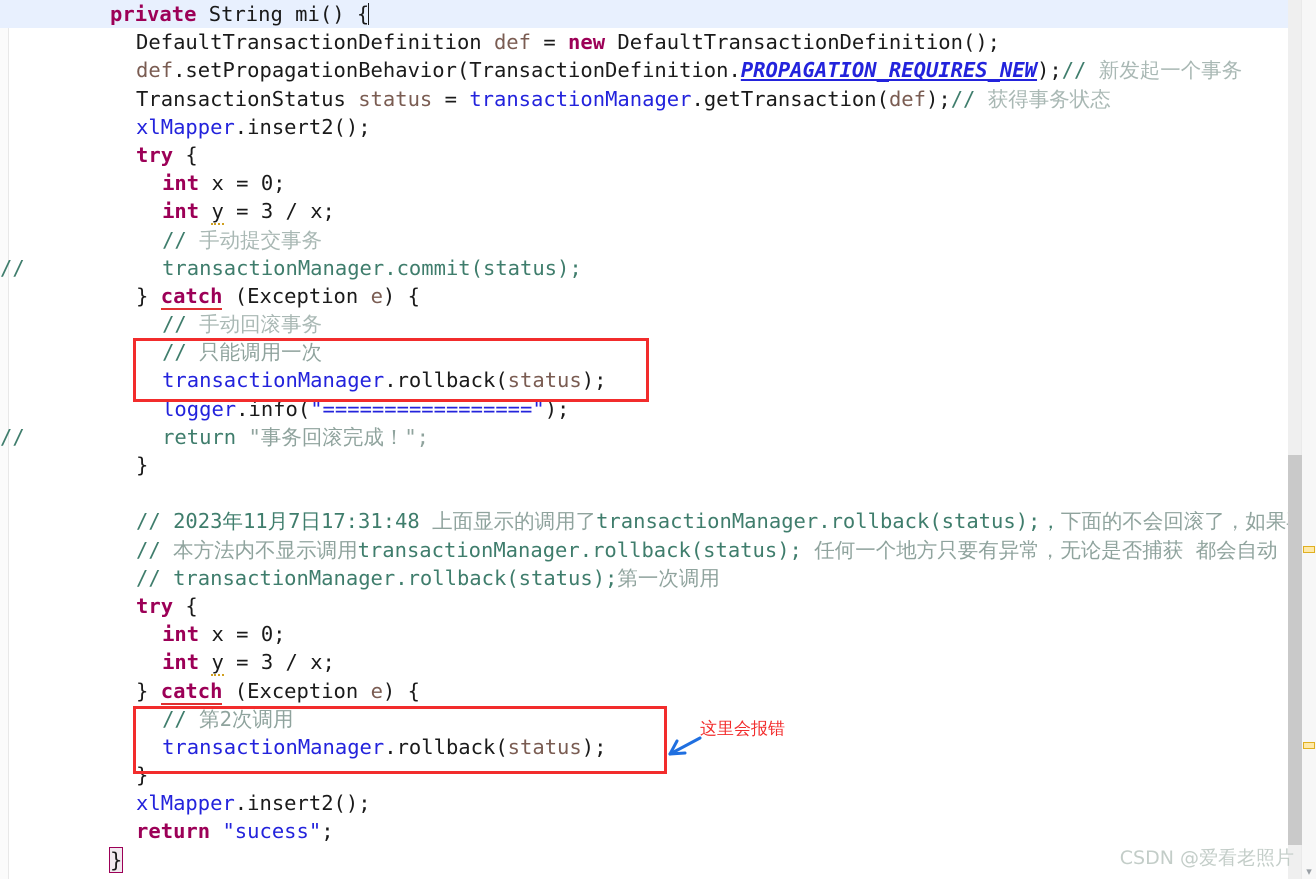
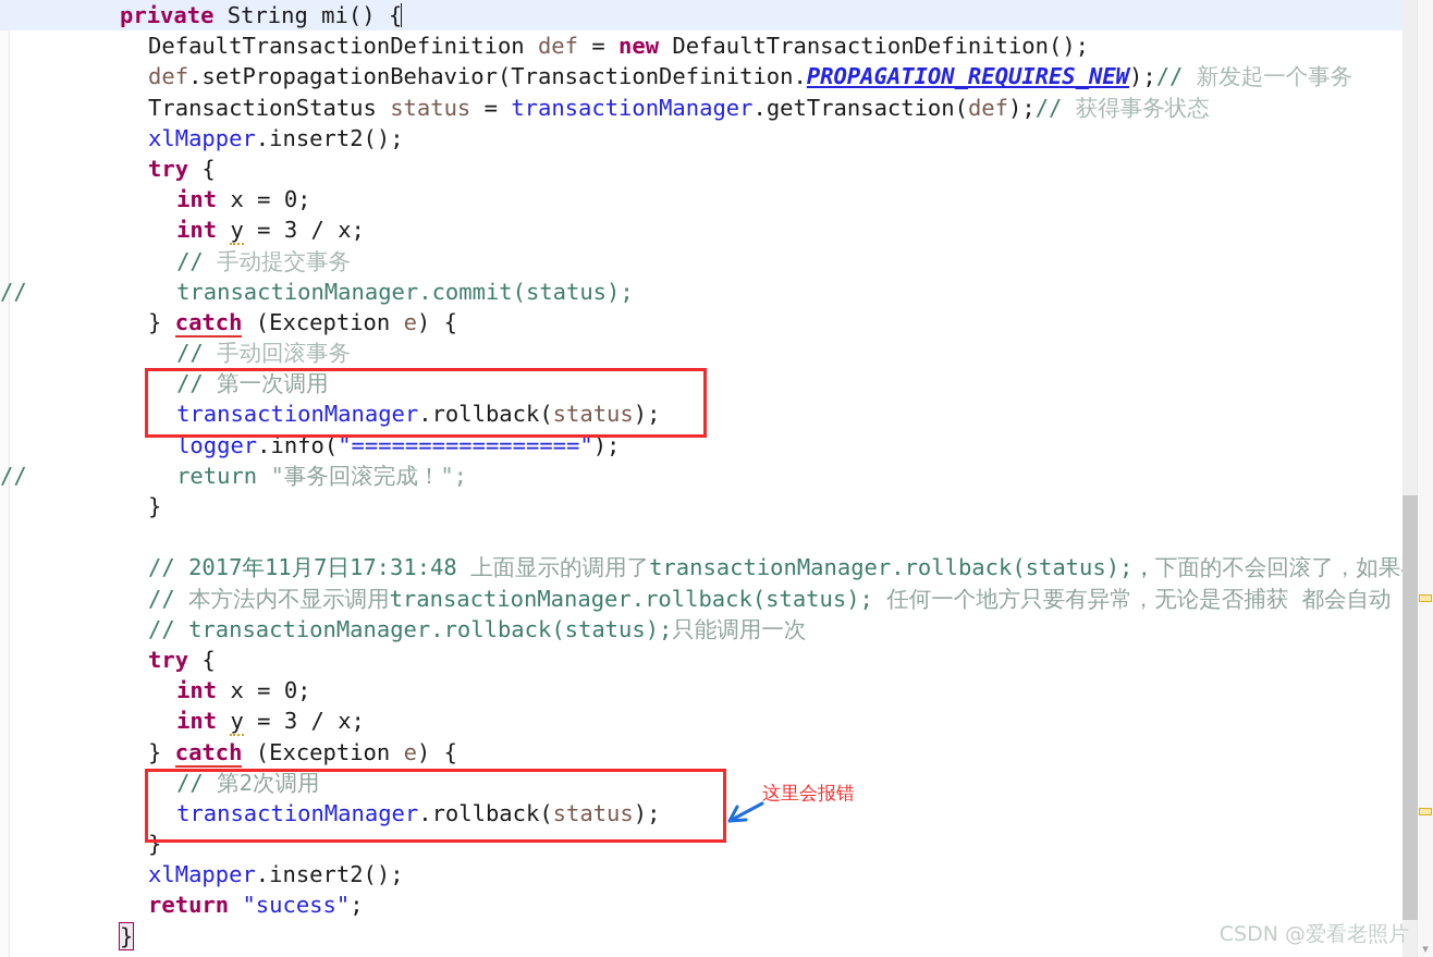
  private String mi() {
  DefaultTransactionDefinition def = new DefaultTransactionDefinition();
  def.setPropagationBehavior(TransactionDefinition.PROPAGATION_REQUIRES_NEW);// 新发起一个事务
  TransactionStatus status = transactionManager.getTransaction(def);// 获得事务状态
  xlMapper.insert2();
  try {
  int x = 0;
  int y = 3 / x;
  // 手动提交事务
  // transactionManager.commit(status);
  } catch (Exception e) {
  // 手动回滚事务
- // 只能调用一次
+ // 第一次调用
  transactionManager.rollback(status);
  logger.info("=================");
  // return "事务回滚完成！";
  }
- // 2023年11月7日17:31:48 上面显示的调用了transactionManager.rollback(status);，下面的不会回滚了，如果
+ // 2017年11月7日17:31:48 上面显示的调用了transactionManager.rollback(status);，下面的不会回滚了，如果
  // 本方法内不显示调用transactionManager.rollback(status); 任何一个地方只要有异常，无论是否捕获 都会自动
- // transactionManager.rollback(status);第一次调用
+ // transactionManager.rollback(status);只能调用一次
  try {
  int x = 0;
  int y = 3 / x;
  } catch (Exception e) {
  // 第2次调用
  transactionManager.rollback(status);
  }
  xlMapper.insert2();
  return "sucess";
  }
  这里会报错
  ▾
  CSDN @爱看老照片
